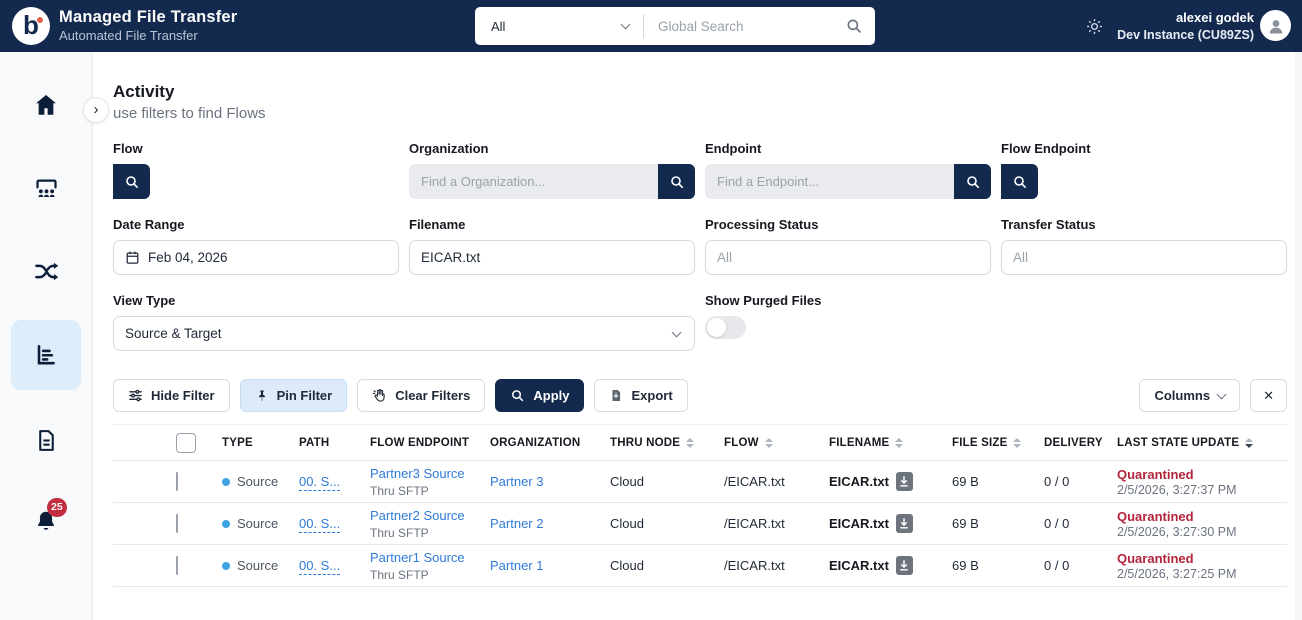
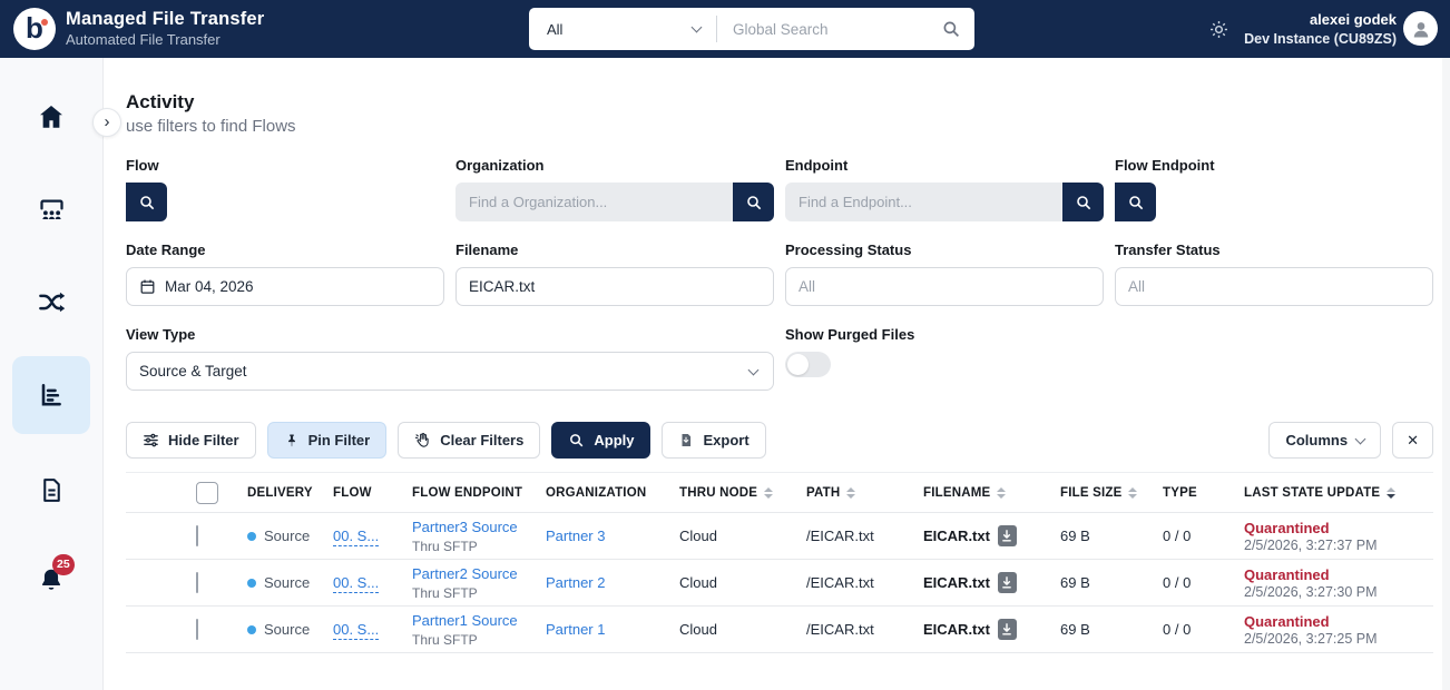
  b
  Managed File Transfer
  Automated File Transfer
  All
  Global Search
  alexei godek
  Dev Instance (CU89ZS)
  25
  ›
  Activity
  use filters to find Flows
  Flow
  Organization
  Find a Organization...
  Endpoint
  Find a Endpoint...
  Flow Endpoint
  Date Range
- Feb 04, 2026
+ Mar 04, 2026
  Filename
  EICAR.txt
  Processing Status
  All
  Transfer Status
  All
  View Type
  Source & Target
  Show Purged Files
  Hide Filter
  Pin Filter
  Clear Filters
  Apply
  Export
  Columns
  ✕
- TYPE
+ DELIVERY
- PATH
+ FLOW
  FLOW ENDPOINT
  ORGANIZATION
  THRU NODE
- FLOW
+ PATH
  FILENAME
  FILE SIZE
- DELIVERY
+ TYPE
  LAST STATE UPDATE
  Source
  00. S...
  Partner3 Source
  Thru SFTP
  Partner 3
  Cloud
  /EICAR.txt
  EICAR.txt
  69 B
  0 / 0
  Quarantined
  2/5/2026, 3:27:37 PM
  Source
  00. S...
  Partner2 Source
  Thru SFTP
  Partner 2
  Cloud
  /EICAR.txt
  EICAR.txt
  69 B
  0 / 0
  Quarantined
  2/5/2026, 3:27:30 PM
  Source
  00. S...
  Partner1 Source
  Thru SFTP
  Partner 1
  Cloud
  /EICAR.txt
  EICAR.txt
  69 B
  0 / 0
  Quarantined
  2/5/2026, 3:27:25 PM
